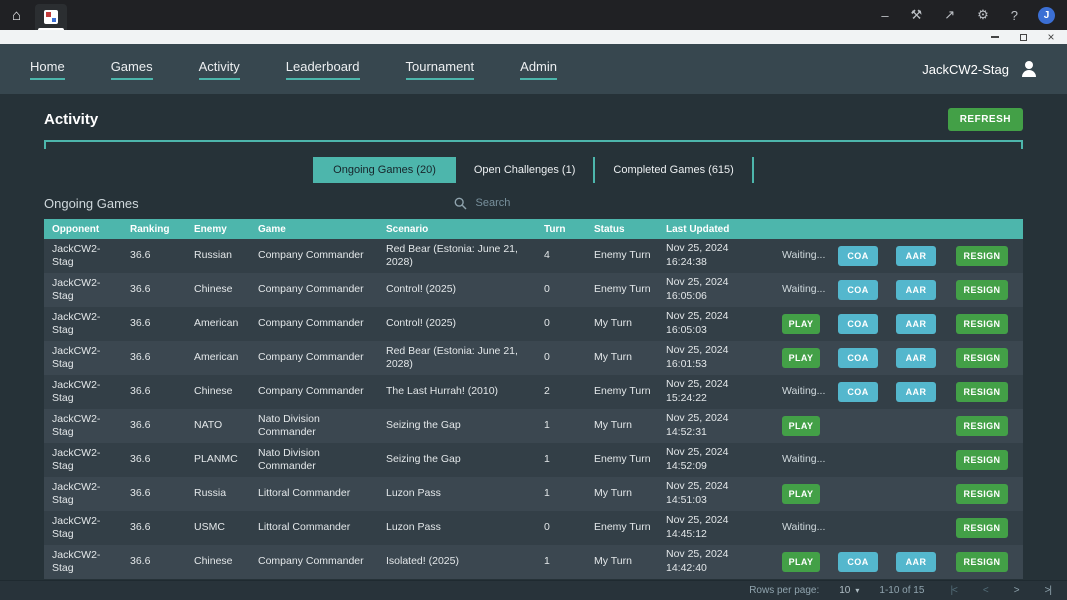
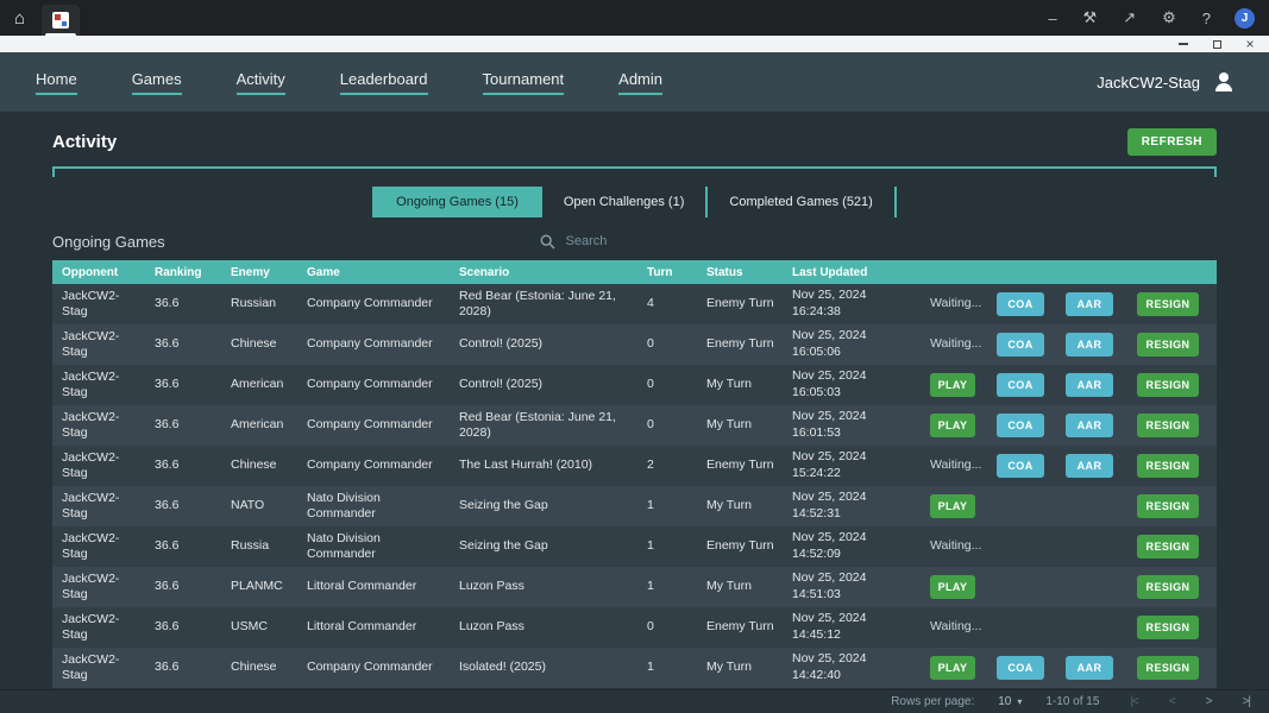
  ⌂
  –
  ⚒
  ↗
  ⚙
  ?
  J
  ×
  Home
  Games
  Activity
  Leaderboard
  Tournament
  Admin
  JackCW2-Stag
  Activity
  REFRESH
- Ongoing Games (20)
+ Ongoing Games (15)
  Open Challenges (1)
- Completed Games (615)
+ Completed Games (521)
  Ongoing Games
  Search
  Opponent
  Ranking
  Enemy
  Game
  Scenario
  Turn
  Status
  Last Updated
  JackCW2-Stag
  36.6
  Russian
  Company Commander
  Red Bear (Estonia: June 21, 2028)
  4
  Enemy Turn
  Nov 25, 2024
  16:24:38
  Waiting...
  COA
  AAR
  RESIGN
  JackCW2-Stag
  36.6
  Chinese
  Company Commander
  Control! (2025)
  0
  Enemy Turn
  Nov 25, 2024
  16:05:06
  Waiting...
  COA
  AAR
  RESIGN
  JackCW2-Stag
  36.6
  American
  Company Commander
  Control! (2025)
  0
  My Turn
  Nov 25, 2024
  16:05:03
  PLAY
  COA
  AAR
  RESIGN
  JackCW2-Stag
  36.6
  American
  Company Commander
  Red Bear (Estonia: June 21, 2028)
  0
  My Turn
  Nov 25, 2024
  16:01:53
  PLAY
  COA
  AAR
  RESIGN
  JackCW2-Stag
  36.6
  Chinese
  Company Commander
  The Last Hurrah! (2010)
  2
  Enemy Turn
  Nov 25, 2024
  15:24:22
  Waiting...
  COA
  AAR
  RESIGN
  JackCW2-Stag
  36.6
  NATO
  Nato Division Commander
  Seizing the Gap
  1
  My Turn
  Nov 25, 2024
  14:52:31
  PLAY
  RESIGN
  JackCW2-Stag
  36.6
- PLANMC
+ Russia
  Nato Division Commander
  Seizing the Gap
  1
  Enemy Turn
  Nov 25, 2024
  14:52:09
  Waiting...
  RESIGN
  JackCW2-Stag
  36.6
- Russia
+ PLANMC
  Littoral Commander
  Luzon Pass
  1
  My Turn
  Nov 25, 2024
  14:51:03
  PLAY
  RESIGN
  JackCW2-Stag
  36.6
  USMC
  Littoral Commander
  Luzon Pass
  0
  Enemy Turn
  Nov 25, 2024
  14:45:12
  Waiting...
  RESIGN
  JackCW2-Stag
  36.6
  Chinese
  Company Commander
  Isolated! (2025)
  1
  My Turn
  Nov 25, 2024
  14:42:40
  PLAY
  COA
  AAR
  RESIGN
  Rows per page:
  10
  ▾
  1-10 of 15
  |<
  <
  >
  >|
